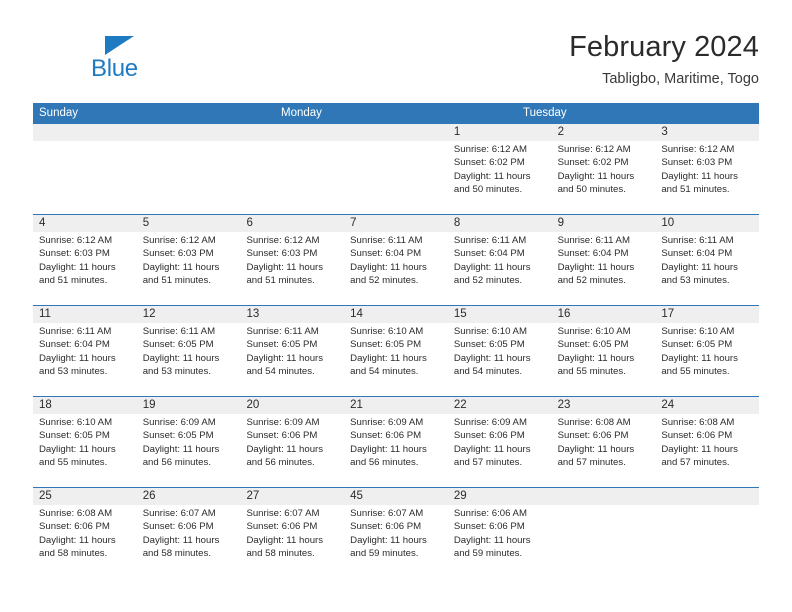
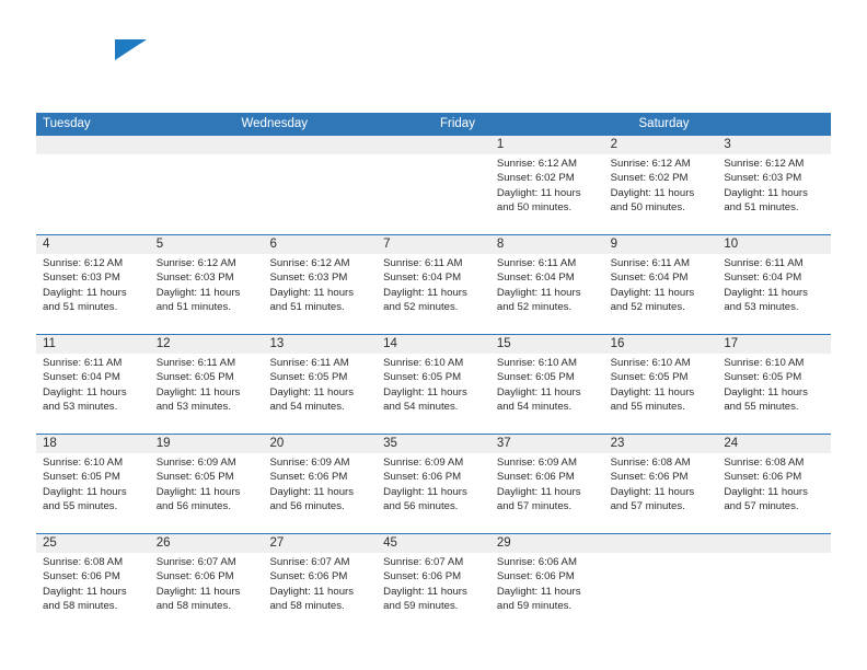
- Blue
- February 2024
- Tabligbo, Maritime, Togo
- Sunday
- Monday
  Tuesday
+ Wednesday
+ Friday
+ Saturday
  1
  Sunrise: 6:12 AM
  Sunset: 6:02 PM
  Daylight: 11 hours and 50 minutes.
  2
  Sunrise: 6:12 AM
  Sunset: 6:02 PM
  Daylight: 11 hours and 50 minutes.
  3
  Sunrise: 6:12 AM
  Sunset: 6:03 PM
  Daylight: 11 hours and 51 minutes.
  4
  Sunrise: 6:12 AM
  Sunset: 6:03 PM
  Daylight: 11 hours and 51 minutes.
  5
  Sunrise: 6:12 AM
  Sunset: 6:03 PM
  Daylight: 11 hours and 51 minutes.
  6
  Sunrise: 6:12 AM
  Sunset: 6:03 PM
  Daylight: 11 hours and 51 minutes.
  7
  Sunrise: 6:11 AM
  Sunset: 6:04 PM
  Daylight: 11 hours and 52 minutes.
  8
  Sunrise: 6:11 AM
  Sunset: 6:04 PM
  Daylight: 11 hours and 52 minutes.
  9
  Sunrise: 6:11 AM
  Sunset: 6:04 PM
  Daylight: 11 hours and 52 minutes.
  10
  Sunrise: 6:11 AM
  Sunset: 6:04 PM
  Daylight: 11 hours and 53 minutes.
  11
  Sunrise: 6:11 AM
  Sunset: 6:04 PM
  Daylight: 11 hours and 53 minutes.
  12
  Sunrise: 6:11 AM
  Sunset: 6:05 PM
  Daylight: 11 hours and 53 minutes.
  13
  Sunrise: 6:11 AM
  Sunset: 6:05 PM
  Daylight: 11 hours and 54 minutes.
  14
  Sunrise: 6:10 AM
  Sunset: 6:05 PM
  Daylight: 11 hours and 54 minutes.
  15
  Sunrise: 6:10 AM
  Sunset: 6:05 PM
  Daylight: 11 hours and 54 minutes.
  16
  Sunrise: 6:10 AM
  Sunset: 6:05 PM
  Daylight: 11 hours and 55 minutes.
  17
  Sunrise: 6:10 AM
  Sunset: 6:05 PM
  Daylight: 11 hours and 55 minutes.
  18
  Sunrise: 6:10 AM
  Sunset: 6:05 PM
  Daylight: 11 hours and 55 minutes.
  19
  Sunrise: 6:09 AM
  Sunset: 6:05 PM
  Daylight: 11 hours and 56 minutes.
  20
  Sunrise: 6:09 AM
  Sunset: 6:06 PM
  Daylight: 11 hours and 56 minutes.
- 21
+ 35
  Sunrise: 6:09 AM
  Sunset: 6:06 PM
  Daylight: 11 hours and 56 minutes.
- 22
+ 37
  Sunrise: 6:09 AM
  Sunset: 6:06 PM
  Daylight: 11 hours and 57 minutes.
  23
  Sunrise: 6:08 AM
  Sunset: 6:06 PM
  Daylight: 11 hours and 57 minutes.
  24
  Sunrise: 6:08 AM
  Sunset: 6:06 PM
  Daylight: 11 hours and 57 minutes.
  25
  Sunrise: 6:08 AM
  Sunset: 6:06 PM
  Daylight: 11 hours and 58 minutes.
  26
  Sunrise: 6:07 AM
  Sunset: 6:06 PM
  Daylight: 11 hours and 58 minutes.
  27
  Sunrise: 6:07 AM
  Sunset: 6:06 PM
  Daylight: 11 hours and 58 minutes.
  45
  Sunrise: 6:07 AM
  Sunset: 6:06 PM
  Daylight: 11 hours and 59 minutes.
  29
  Sunrise: 6:06 AM
  Sunset: 6:06 PM
  Daylight: 11 hours and 59 minutes.
